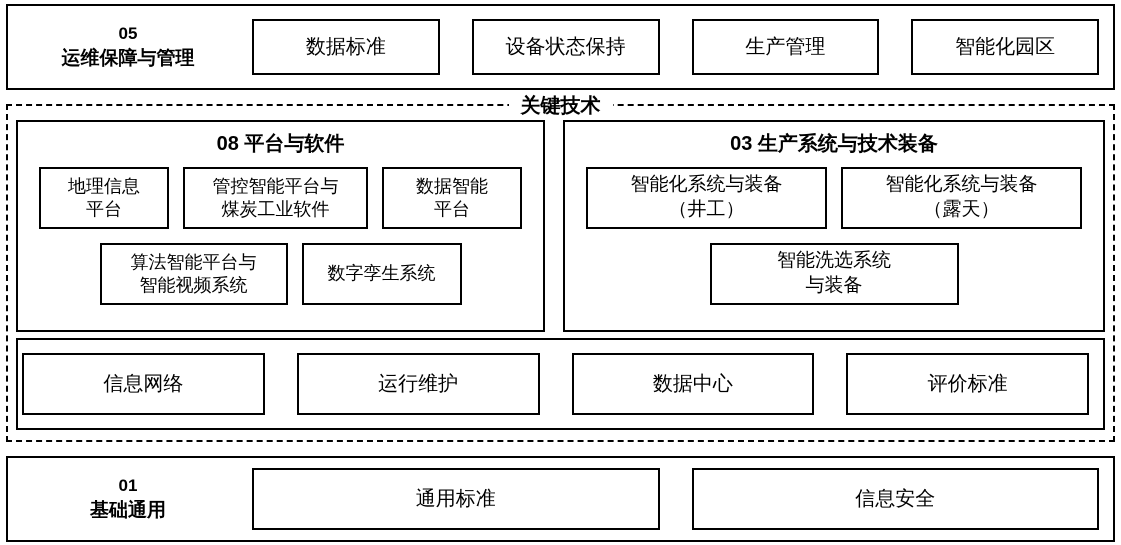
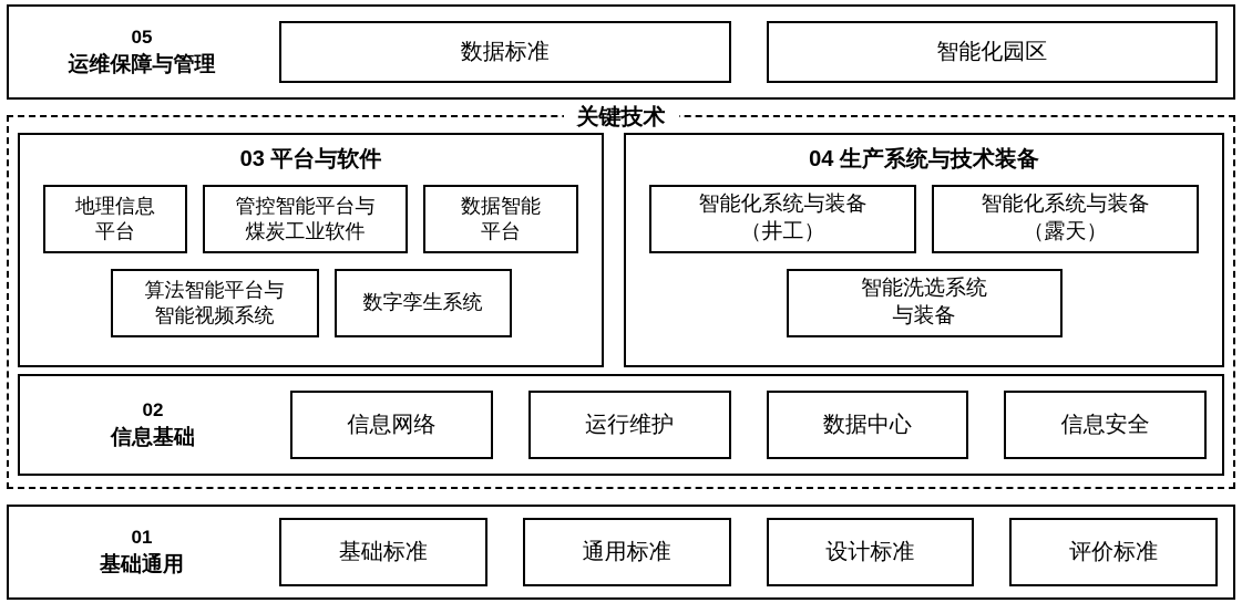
  05
  运维保障与管理
  数据标准
- 设备状态保持
- 生产管理
  智能化园区
  关键技术
- 08 平台与软件
+ 03 平台与软件
  地理信息
  平台
  管控智能平台与
  煤炭工业软件
  数据智能
  平台
  算法智能平台与
  智能视频系统
  数字孪生系统
- 03 生产系统与技术装备
+ 04 生产系统与技术装备
  智能化系统与装备
  （井工）
  智能化系统与装备
  （露天）
  智能洗选系统
  与装备
+ 02
+ 信息基础
  信息网络
  运行维护
  数据中心
- 评价标准
+ 信息安全
  01
  基础通用
+ 基础标准
  通用标准
+ 设计标准
- 信息安全
+ 评价标准
